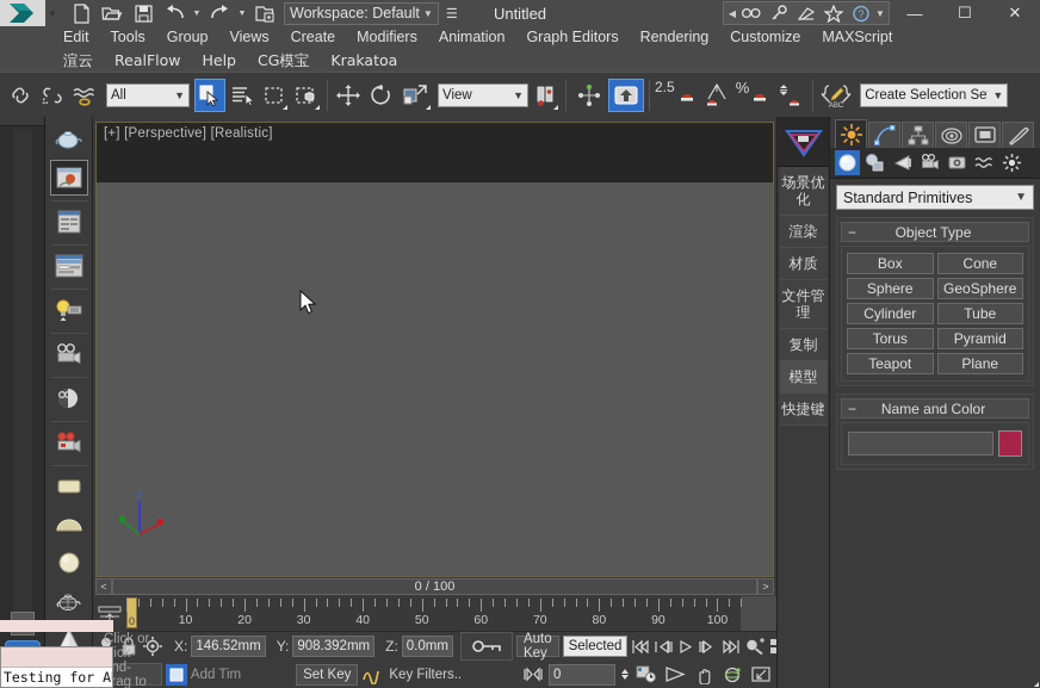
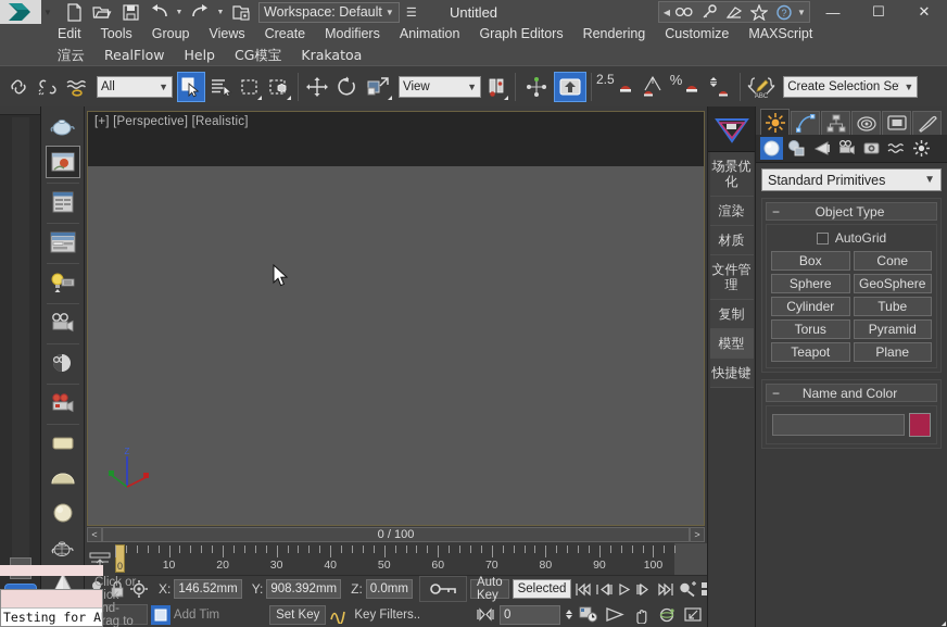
  Workspace: Default
  ▼
  ☰
  Untitled
  ◀
  ?
  ▼
  —
  ☐
  ✕
  Edit
  Tools
  Group
  Views
  Create
  Modifiers
  Animation
  Graph Editors
  Rendering
  Customize
  MAXScript
  渲云
  RealFlow
  Help
  CG模宝
  Krakatoa
  All
  ▼
  View
  ▼
  2.5
  %
  Create Selection Se
  ▼
  [+] [Perspective] [Realistic]
  Z
  <
  0 / 100
  >
  0
  10
  20
  30
  40
  50
  60
  70
  80
  90
  100
  X:
  146.52mm
  Y:
  908.392mm
  Z:
  0.0mm
  Auto Key
  Selected
  Add Tim
  Set Key
  Key Filters..
  0
  场景优化
  渲染
  材质
  文件管理
  复制
  模型
  快捷键
  Standard Primitives
  ▼
  −
  Object Type
+ AutoGrid
  Box
  Cone
  Sphere
  GeoSphere
  Cylinder
  Tube
  Torus
  Pyramid
  Teapot
  Plane
  −
  Name and Color
  Testing for A
